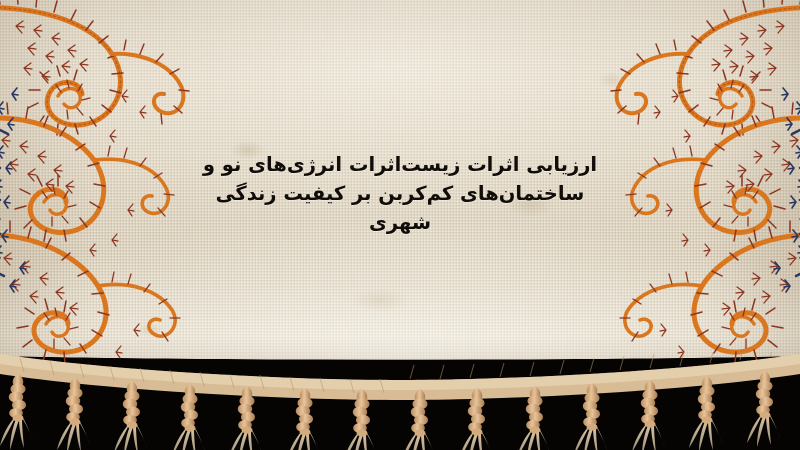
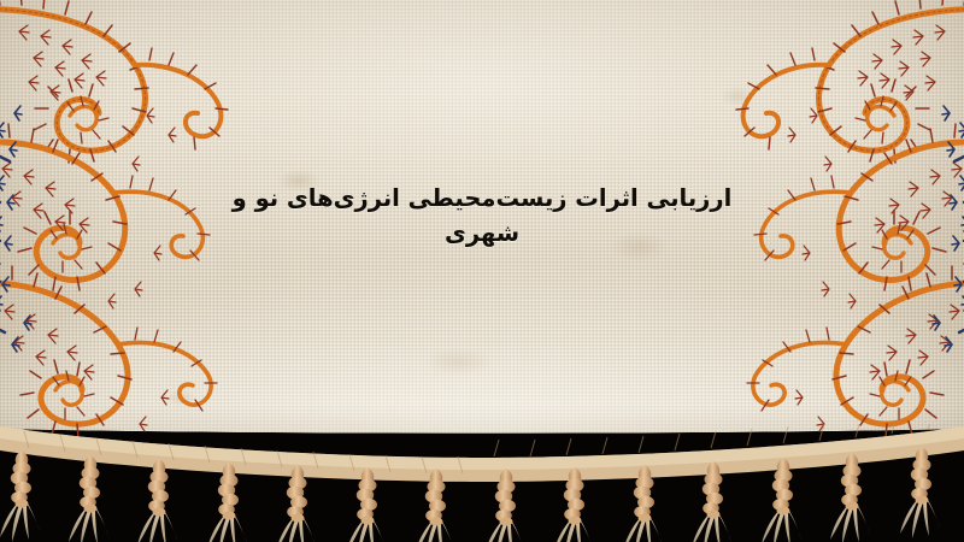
- ارزیابی اثرات زیست‌اثرات انرژی‌های نو و
+ ارزیابی اثرات زیست‌محیطی انرژی‌های نو و
- ساختمان‌های کم‌کربن بر کیفیت زندگی
  شهری
